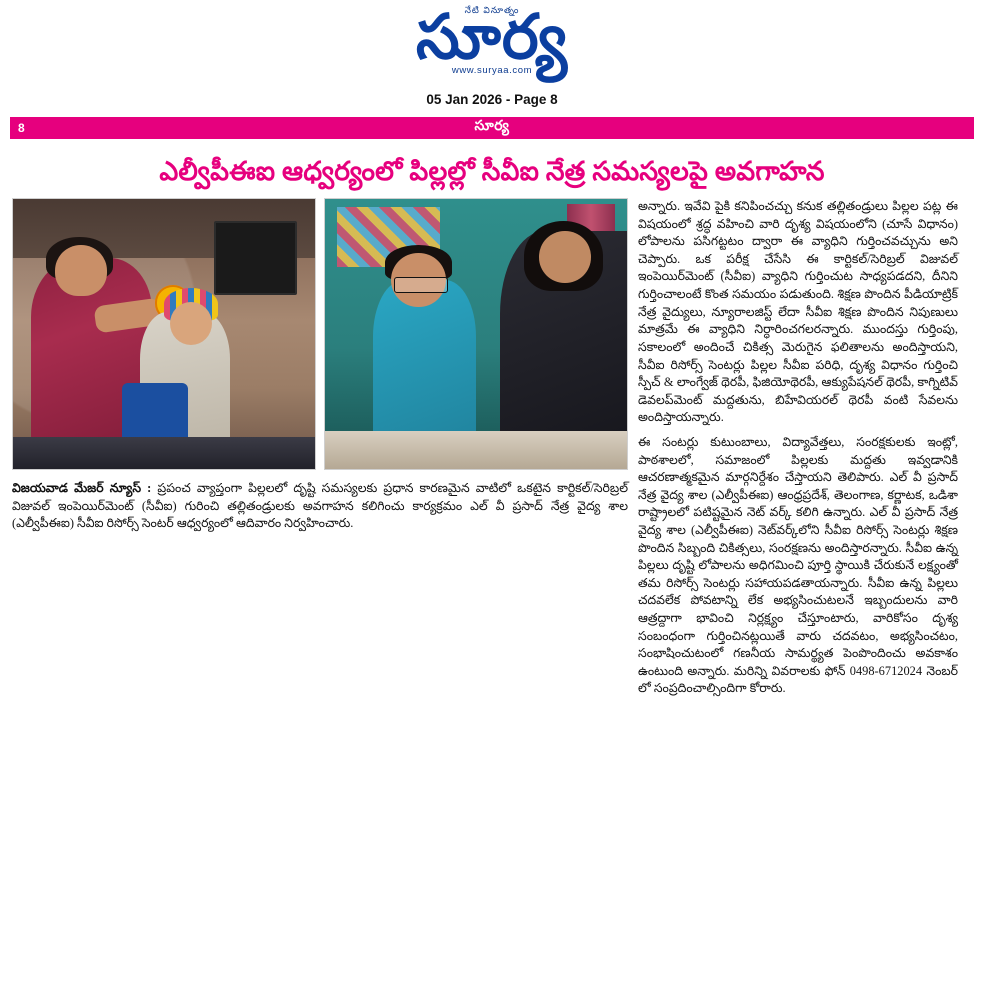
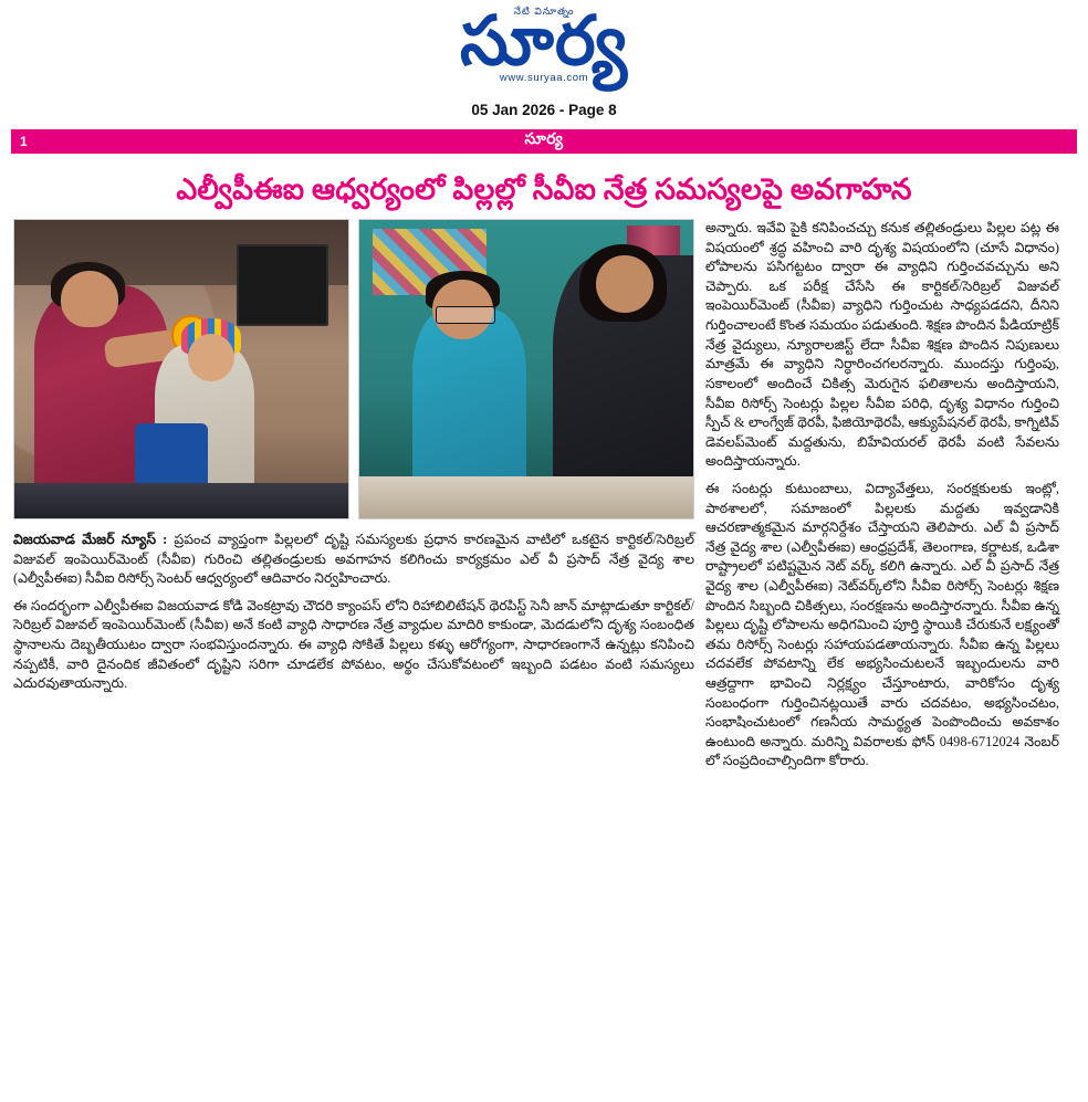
  నేటి వినూత్నం
  సూర్య
  www.suryaa.com
  05 Jan 2026 - Page 8
- 8
+ 1
  సూర్య
  ఎల్వీపీఈఐ ఆధ్వర్యంలో పిల్లల్లో సీవీఐ నేత్ర సమస్యలపై అవగాహన
  విజయవాడ మేజర్ న్యూస్ : ప్రపంచ వ్యాప్తంగా పిల్లలలో దృష్టి సమస్యలకు ప్రధాన కారణమైన వాటిలో ఒకటైన కార్టికల్/సెరిబ్రల్ విజువల్ ఇంపెయిర్‌మెంట్ (సీవీఐ) గురించి తల్లితండ్రులకు అవగాహన కలిగించు కార్యక్రమం ఎల్ వీ ప్రసాద్ నేత్ర వైద్య శాల (ఎల్వీపీఈఐ) సీవీఐ రిసోర్స్ సెంటర్ ఆధ్వర్యంలో ఆదివారం నిర్వహించారు.
+ ఈ సందర్భంగా ఎల్వీపీఈఐ విజయవాడ కోడి వెంకట్రావు చౌదరి క్యాంపస్ లోని రిహాబిలిటేషన్ థెరపిస్ట్ సెనీ జాన్ మాట్లాడుతూ కార్టికల్/సెరిబ్రల్ విజువల్ ఇంపెయిర్‌మెంట్ (సీవీఐ) అనే కంటి వ్యాధి సాధారణ నేత్ర వ్యాధుల మాదిరి కాకుండా, మెదడులోని దృశ్య సంబంధిత స్థానాలను దెబ్బతీయుటం ద్వారా సంభవిస్తుందన్నారు. ఈ వ్యాధి సోకితే పిల్లలు కళ్ళు ఆరోగ్యంగా, సాధారణంగానే ఉన్నట్లు కనిపించి నప్పటికీ, వారి దైనందిక జీవితంలో దృష్టిని సరిగా చూడలేక పోవటం, అర్థం చేసుకోవటంలో ఇబ్బంది పడటం వంటి సమస్యలు ఎదురవుతాయన్నారు.
  అన్నారు. ఇవేవి పైకి కనిపించచ్చు కనుక తల్లితండ్రులు పిల్లల పట్ల ఈ విషయంలో శ్రద్ధ వహించి వారి దృశ్య విషయంలోని (చూసే విధానం) లోపాలను పసిగట్టటం ద్వారా ఈ వ్యాధిని గుర్తించవచ్చును అని చెప్పారు. ఒక పరీక్ష చేసేసి ఈ కార్టికల్/సెరిబ్రల్ విజువల్ ఇంపెయిర్‌మెంట్ (సీవీఐ) వ్యాధిని గుర్తించుట సాధ్యపడదని, దీనిని గుర్తించాలంటే కొంత సమయం పడుతుంది. శిక్షణ పొందిన పీడియాట్రిక్ నేత్ర వైద్యులు, న్యూరాలజిస్ట్ లేదా సీవీఐ శిక్షణ పొందిన నిపుణులు మాత్రమే ఈ వ్యాధిని నిర్ధారించగలరన్నారు. ముందస్తు గుర్తింపు, సకాలంలో అందించే చికిత్స మెరుగైన ఫలితాలను అందిస్తాయని, సీవీఐ రిసోర్స్ సెంటర్లు పిల్లల సీవీఐ పరిధి, దృశ్య విధానం గుర్తించి స్పీచ్ & లాంగ్వేజ్ థెరపీ, ఫిజియోథెరపీ, ఆక్యుపేషనల్ థెరపీ, కాగ్నిటివ్ డెవలప్‌మెంట్ మద్దతును, బిహేవియరల్ థెరపీ వంటి సేవలను అందిస్తాయన్నారు.
  ఈ సంటర్లు కుటుంబాలు, విద్యావేత్తలు, సంరక్షకులకు ఇంట్లో, పాఠశాలలో, సమాజంలో పిల్లలకు మద్దతు ఇవ్వడానికి ఆచరణాత్మకమైన మార్గనిర్దేశం చేస్తాయని తెలిపారు. ఎల్ వీ ప్రసాద్ నేత్ర వైద్య శాల (ఎల్వీపీఈఐ) ఆంధ్రప్రదేశ్, తెలంగాణ, కర్ణాటక, ఒడిశా రాష్ట్రాలలో పటిష్టమైన నెట్ వర్క్ కలిగి ఉన్నారు. ఎల్ వీ ప్రసాద్ నేత్ర వైద్య శాల (ఎల్వీపీఈఐ) నెట్‌వర్క్‌లోని సీవీఐ రిసోర్స్ సెంటర్లు శిక్షణ పొందిన సిబ్బంది చికిత్సలు, సంరక్షణను అందిస్తారన్నారు. సీవీఐ ఉన్న పిల్లలు దృష్టి లోపాలను అధిగమించి పూర్తి స్థాయికి చేరుకునే లక్ష్యంతో తమ రిసోర్స్ సెంటర్లు సహాయపడతాయన్నారు. సీవీఐ ఉన్న పిల్లలు చదవలేక పోవటాన్ని లేక అభ్యసించుటలనే ఇబ్బందులను వారి ఆత్రద్దాగా భావించి నిర్లక్ష్యం చేస్తూంటారు, వారికోసం దృశ్య సంబంధంగా గుర్తించినట్లయితే వారు చదవటం, అభ్యసించటం, సంభాషించుటంలో గణనీయ సామర్థ్యత పెంపొందించు అవకాశం ఉంటుంది అన్నారు. మరిన్ని వివరాలకు ఫోన్ 0498-6712024 నెంబర్ లో సంప్రదించాల్సిందిగా కోరారు.
